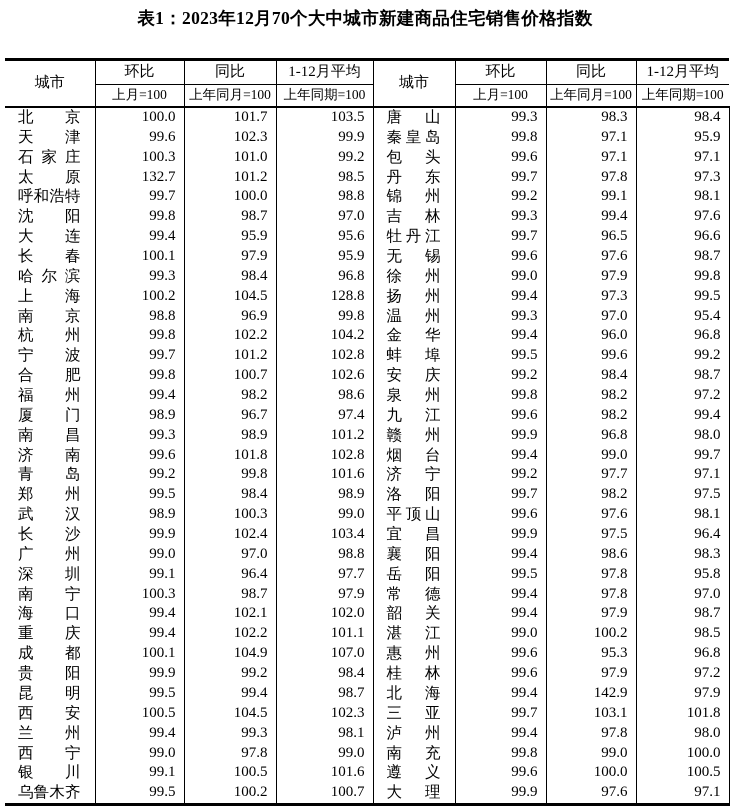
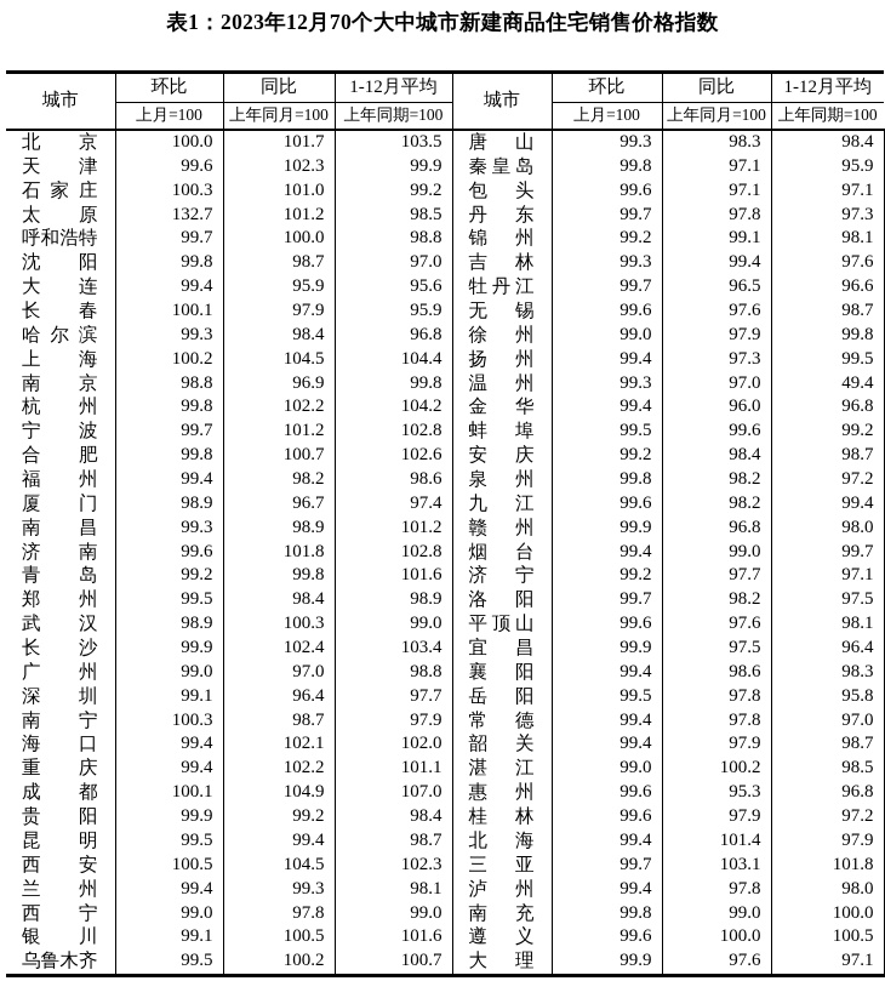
  表1：2023年12月70个大中城市新建商品住宅销售价格指数
  城市	环比	同比	1-12月平均	城市	环比	同比	1-12月平均
  上月=100	上年同月=100	上年同期=100	上月=100	上年同月=100	上年同期=100
  北 京	100.0	101.7	103.5	唐 山	99.3	98.3	98.4
  天 津	99.6	102.3	99.9	秦 皇 岛	99.8	97.1	95.9
  石 家 庄	100.3	101.0	99.2	包 头	99.6	97.1	97.1
  太 原	132.7	101.2	98.5	丹 东	99.7	97.8	97.3
  呼和浩特	99.7	100.0	98.8	锦 州	99.2	99.1	98.1
  沈 阳	99.8	98.7	97.0	吉 林	99.3	99.4	97.6
  大 连	99.4	95.9	95.6	牡 丹 江	99.7	96.5	96.6
  长 春	100.1	97.9	95.9	无 锡	99.6	97.6	98.7
  哈 尔 滨	99.3	98.4	96.8	徐 州	99.0	97.9	99.8
- 上 海	100.2	104.5	128.8	扬 州	99.4	97.3	99.5
+ 上 海	100.2	104.5	104.4	扬 州	99.4	97.3	99.5
- 南 京	98.8	96.9	99.8	温 州	99.3	97.0	95.4
+ 南 京	98.8	96.9	99.8	温 州	99.3	97.0	49.4
  杭 州	99.8	102.2	104.2	金 华	99.4	96.0	96.8
  宁 波	99.7	101.2	102.8	蚌 埠	99.5	99.6	99.2
  合 肥	99.8	100.7	102.6	安 庆	99.2	98.4	98.7
  福 州	99.4	98.2	98.6	泉 州	99.8	98.2	97.2
  厦 门	98.9	96.7	97.4	九 江	99.6	98.2	99.4
  南 昌	99.3	98.9	101.2	赣 州	99.9	96.8	98.0
  济 南	99.6	101.8	102.8	烟 台	99.4	99.0	99.7
  青 岛	99.2	99.8	101.6	济 宁	99.2	97.7	97.1
  郑 州	99.5	98.4	98.9	洛 阳	99.7	98.2	97.5
  武 汉	98.9	100.3	99.0	平 顶 山	99.6	97.6	98.1
  长 沙	99.9	102.4	103.4	宜 昌	99.9	97.5	96.4
  广 州	99.0	97.0	98.8	襄 阳	99.4	98.6	98.3
  深 圳	99.1	96.4	97.7	岳 阳	99.5	97.8	95.8
  南 宁	100.3	98.7	97.9	常 德	99.4	97.8	97.0
  海 口	99.4	102.1	102.0	韶 关	99.4	97.9	98.7
  重 庆	99.4	102.2	101.1	湛 江	99.0	100.2	98.5
  成 都	100.1	104.9	107.0	惠 州	99.6	95.3	96.8
  贵 阳	99.9	99.2	98.4	桂 林	99.6	97.9	97.2
- 昆 明	99.5	99.4	98.7	北 海	99.4	142.9	97.9
+ 昆 明	99.5	99.4	98.7	北 海	99.4	101.4	97.9
  西 安	100.5	104.5	102.3	三 亚	99.7	103.1	101.8
  兰 州	99.4	99.3	98.1	泸 州	99.4	97.8	98.0
  西 宁	99.0	97.8	99.0	南 充	99.8	99.0	100.0
  银 川	99.1	100.5	101.6	遵 义	99.6	100.0	100.5
  乌鲁木齐	99.5	100.2	100.7	大 理	99.9	97.6	97.1
